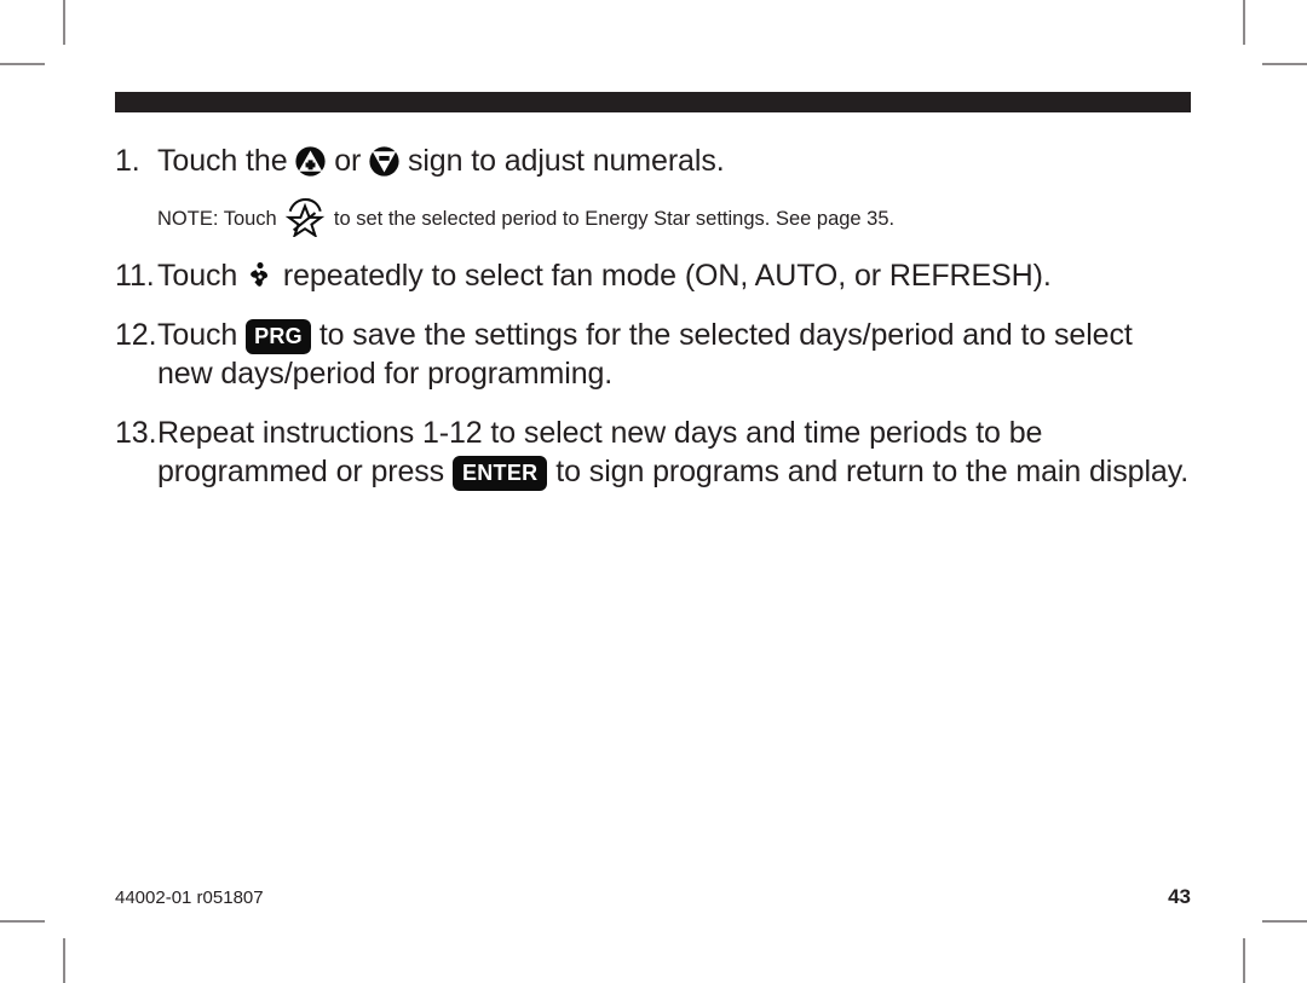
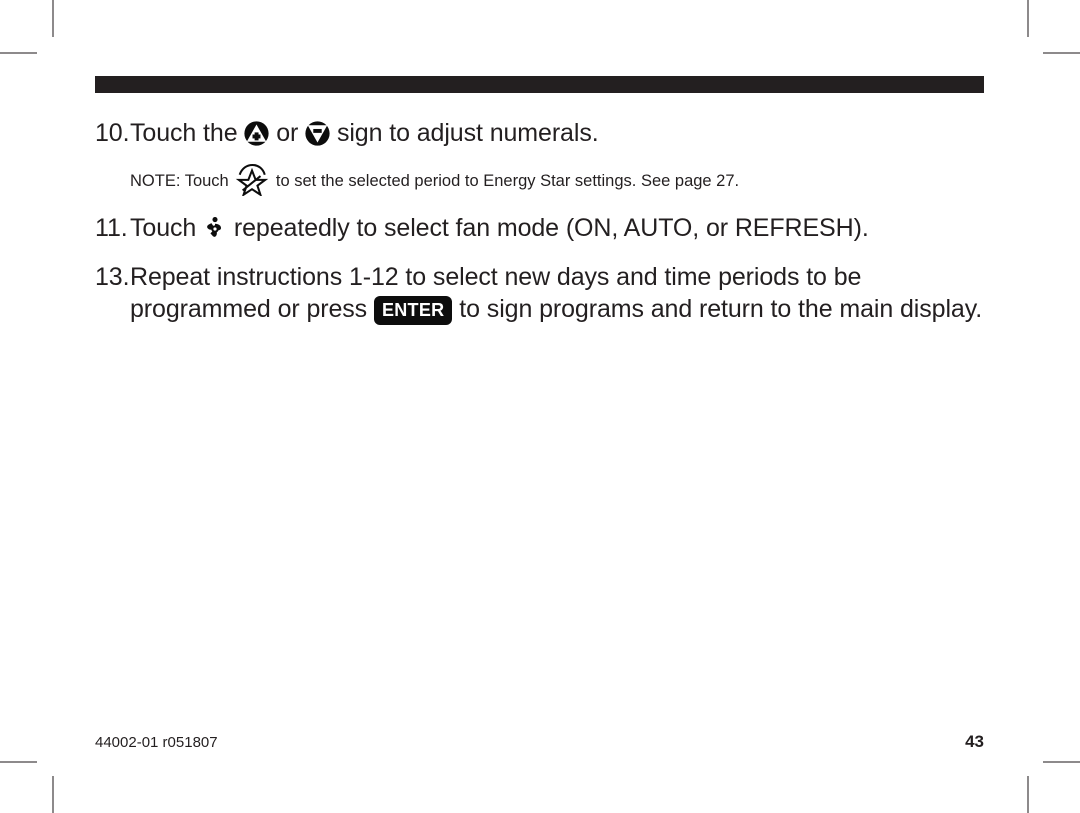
- 1.
+ 10.
  Touch the or sign to adjust numerals.
- NOTE: Touch to set the selected period to Energy Star settings. See page 35.
+ NOTE: Touch to set the selected period to Energy Star settings. See page 27.
  11.
  Touch repeatedly to select fan mode (ON, AUTO, or REFRESH).
- 12.
- Touch PRG to save the settings for the selected days/period and to select new days/period for programming.
  13.
  Repeat instructions 1-12 to select new days and time periods to be programmed or press ENTER to sign programs and return to the main display.
  44002-01 r051807
  43
